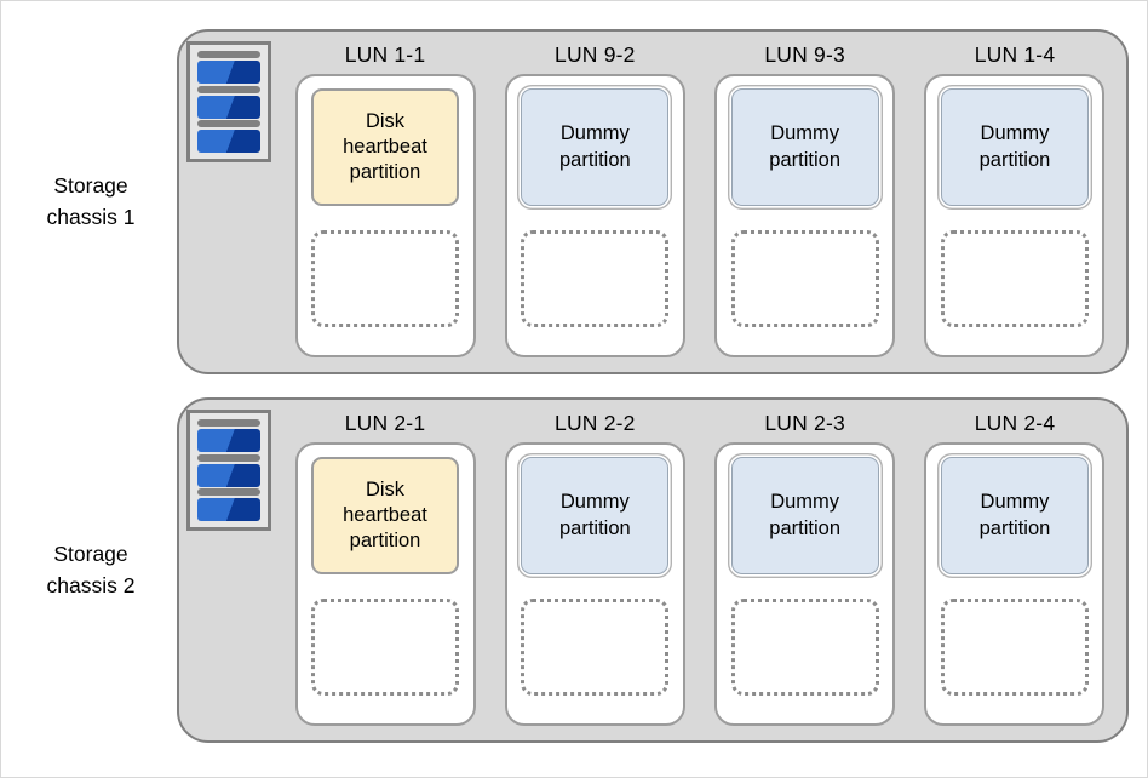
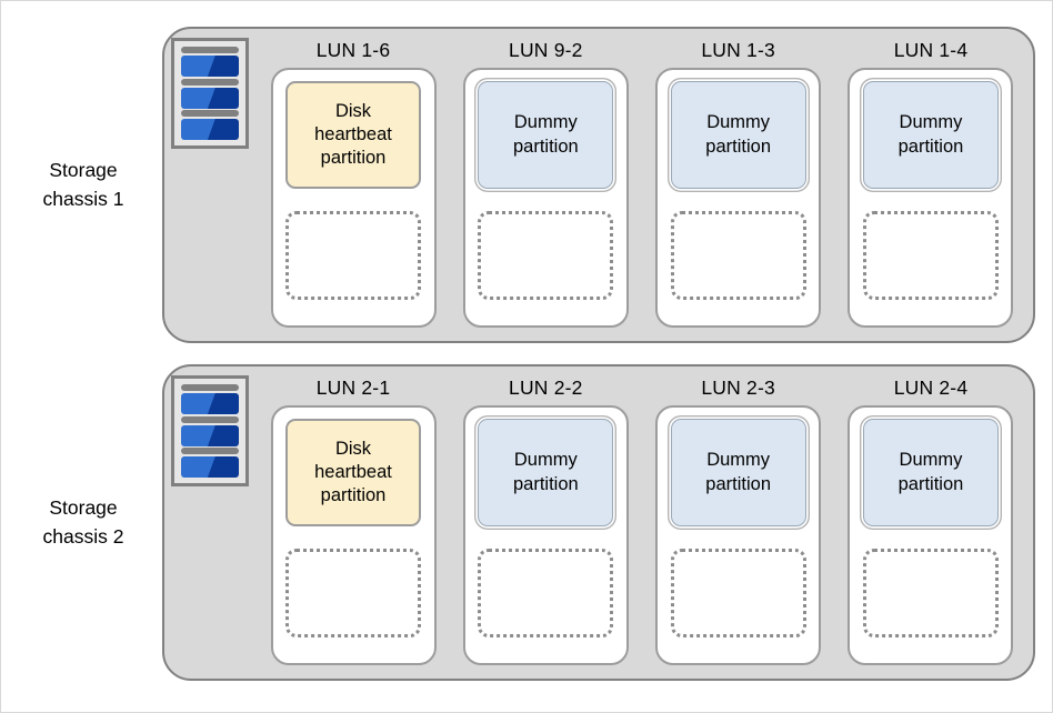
  Storage
  chassis 1
- LUN 1-1
+ LUN 1-6
  Disk
  heartbeat
  partition
  LUN 9-2
  Dummy
  partition
- LUN 9-3
+ LUN 1-3
  Dummy
  partition
  LUN 1-4
  Dummy
  partition
  Storage
  chassis 2
  LUN 2-1
  Disk
  heartbeat
  partition
  LUN 2-2
  Dummy
  partition
  LUN 2-3
  Dummy
  partition
  LUN 2-4
  Dummy
  partition
